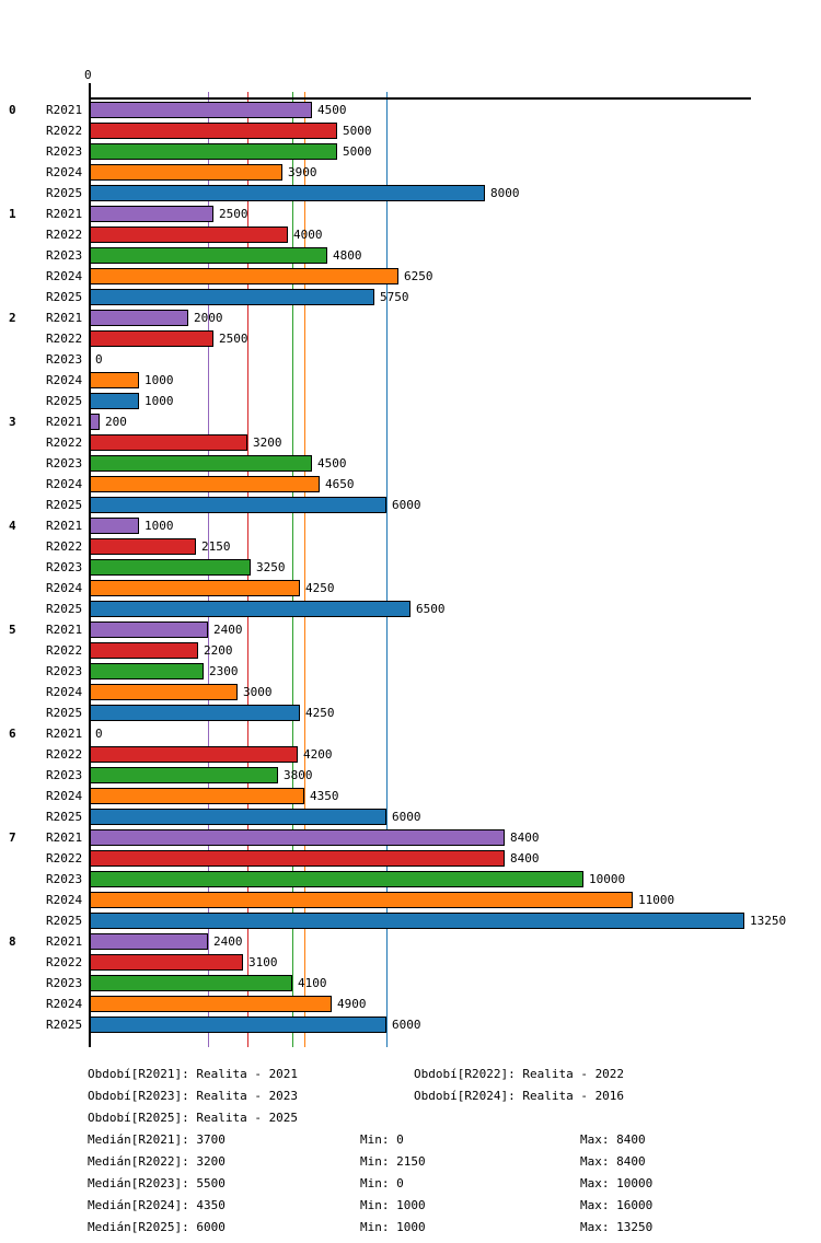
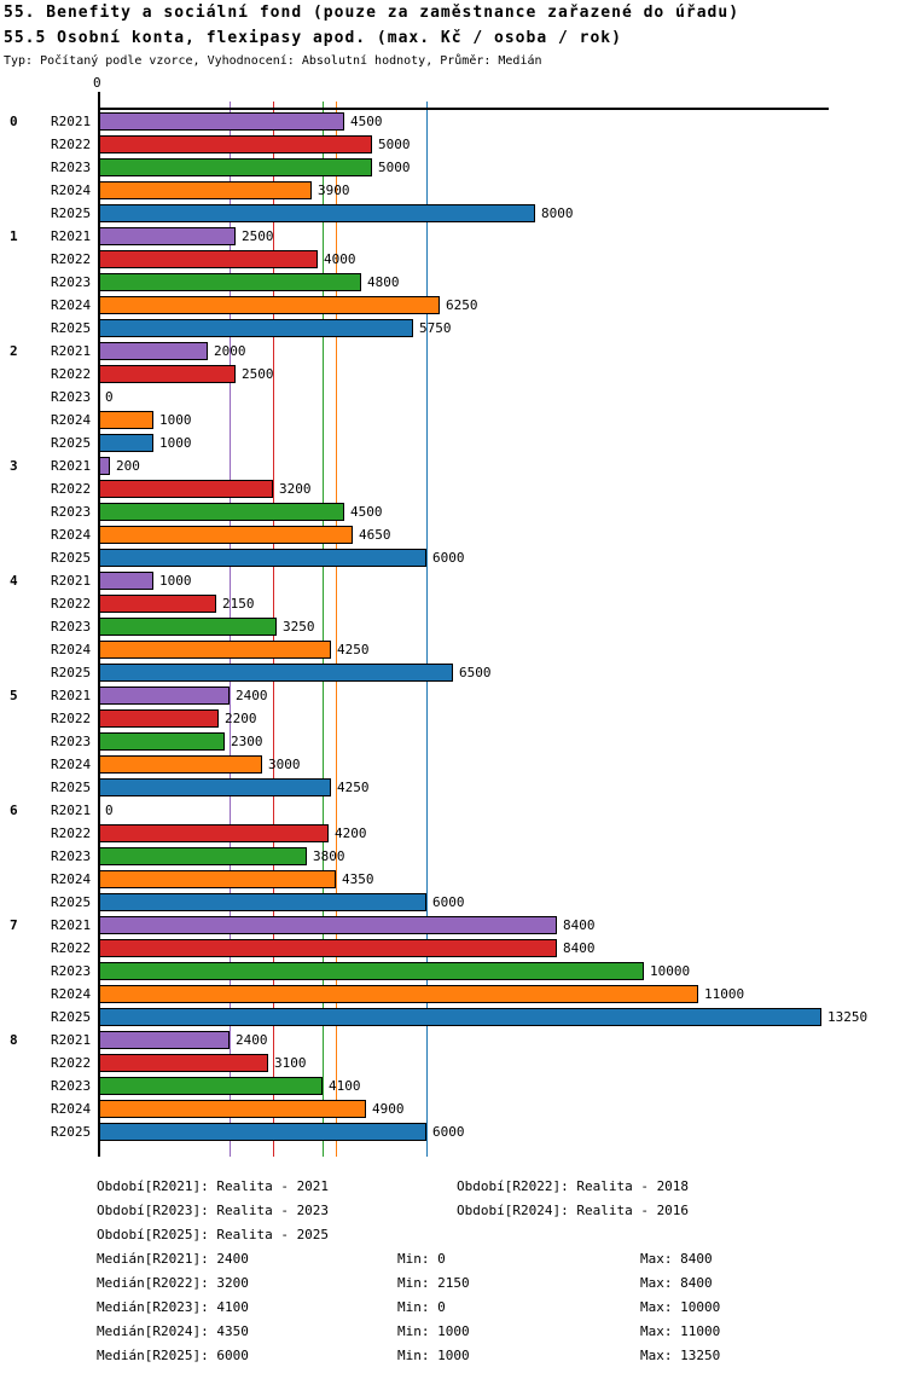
+ 55. Benefity a sociální fond (pouze za zaměstnance zařazené do úřadu)
+ 55.5 Osobní konta, flexipasy apod. (max. Kč / osoba / rok)
+ Typ: Počítaný podle vzorce, Vyhodnocení: Absolutní hodnoty, Průměr: Medián
  0
  0
  R2021
  4500
  R2022
  5000
  R2023
  5000
  R2024
  3900
  R2025
  8000
  1
  R2021
  2500
  R2022
  4000
  R2023
  4800
  R2024
  6250
  R2025
  5750
  2
  R2021
  2000
  R2022
  2500
  R2023
  0
  R2024
  1000
  R2025
  1000
  3
  R2021
  200
  R2022
  3200
  R2023
  4500
  R2024
  4650
  R2025
  6000
  4
  R2021
  1000
  R2022
  2150
  R2023
  3250
  R2024
  4250
  R2025
  6500
  5
  R2021
  2400
  R2022
  2200
  R2023
  2300
  R2024
  3000
  R2025
  4250
  6
  R2021
  0
  R2022
  4200
  R2023
  3800
  R2024
  4350
  R2025
  6000
  7
  R2021
  8400
  R2022
  8400
  R2023
  10000
  R2024
  11000
  R2025
  13250
  8
  R2021
  2400
  R2022
  3100
  R2023
  4100
  R2024
  4900
  R2025
  6000
  Období[R2021]: Realita - 2021
- Období[R2022]: Realita - 2022
+ Období[R2022]: Realita - 2018
  Období[R2023]: Realita - 2023
  Období[R2024]: Realita - 2016
  Období[R2025]: Realita - 2025
- Medián[R2021]: 3700
+ Medián[R2021]: 2400
  Min: 0
  Max: 8400
  Medián[R2022]: 3200
  Min: 2150
  Max: 8400
- Medián[R2023]: 5500
+ Medián[R2023]: 4100
  Min: 0
  Max: 10000
  Medián[R2024]: 4350
  Min: 1000
- Max: 16000
+ Max: 11000
  Medián[R2025]: 6000
  Min: 1000
  Max: 13250
